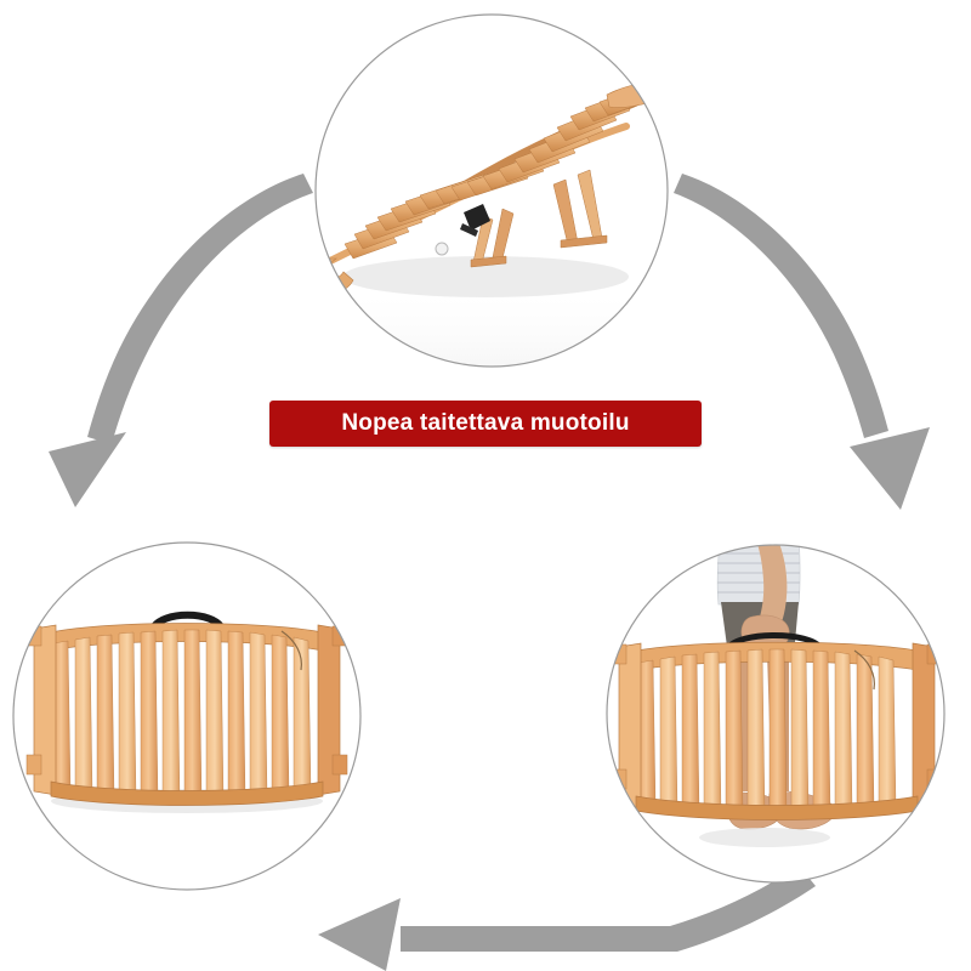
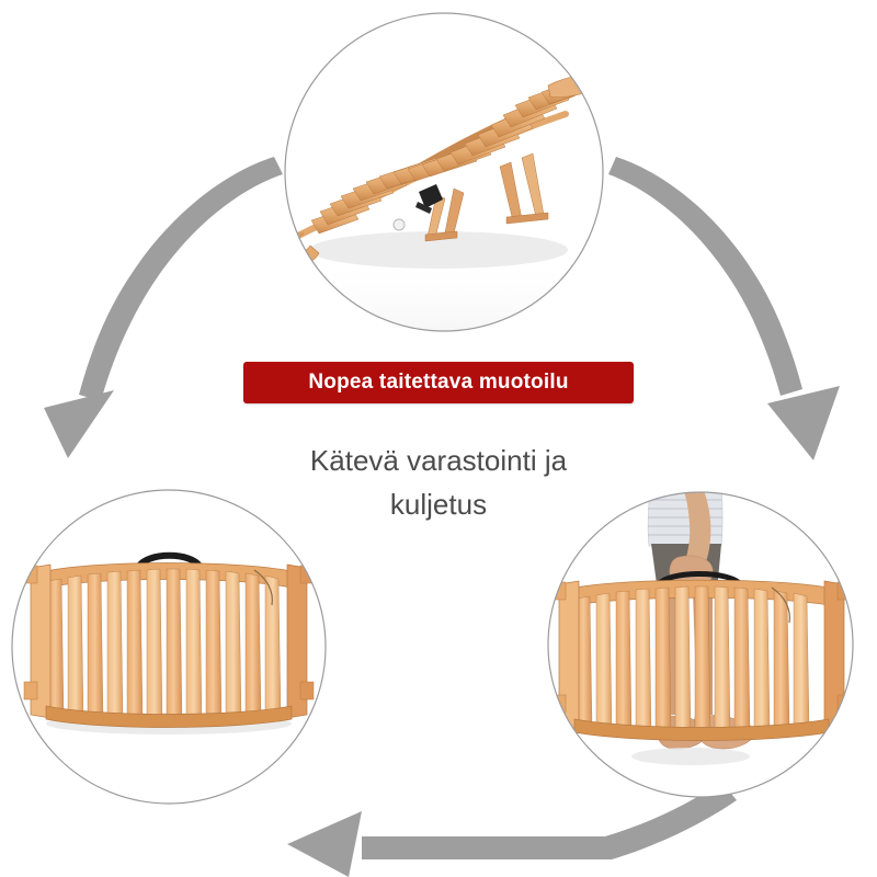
  Nopea taitettava muotoilu
+ Kätevä varastointi ja
+ kuljetus
